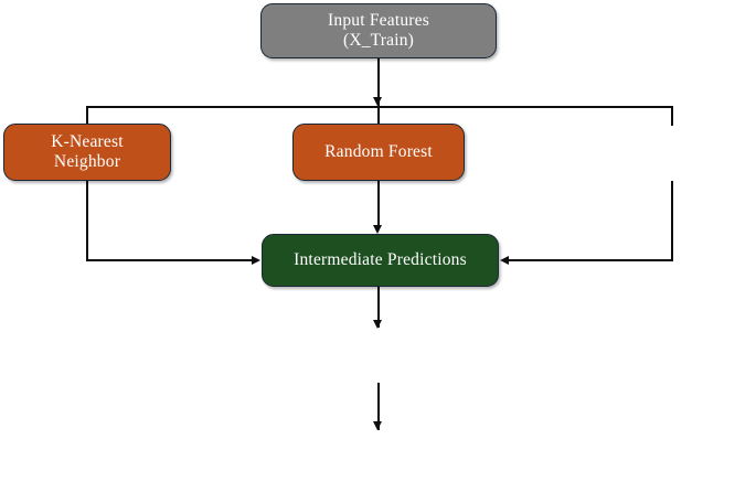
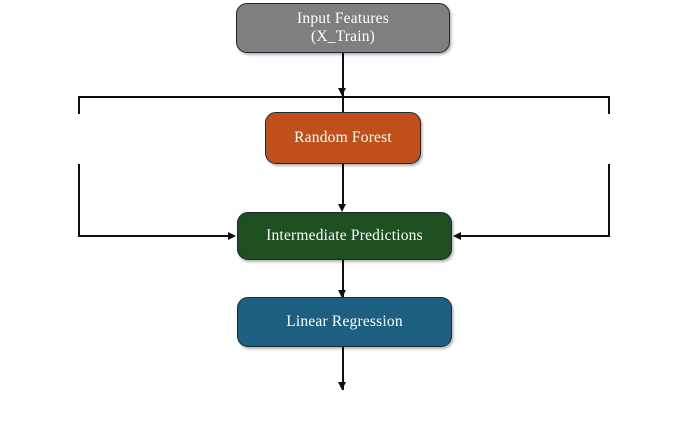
  Input Features
  (X_Train)
- K-Nearest
- Neighbor
  Random Forest
  Intermediate Predictions
+ Linear Regression
